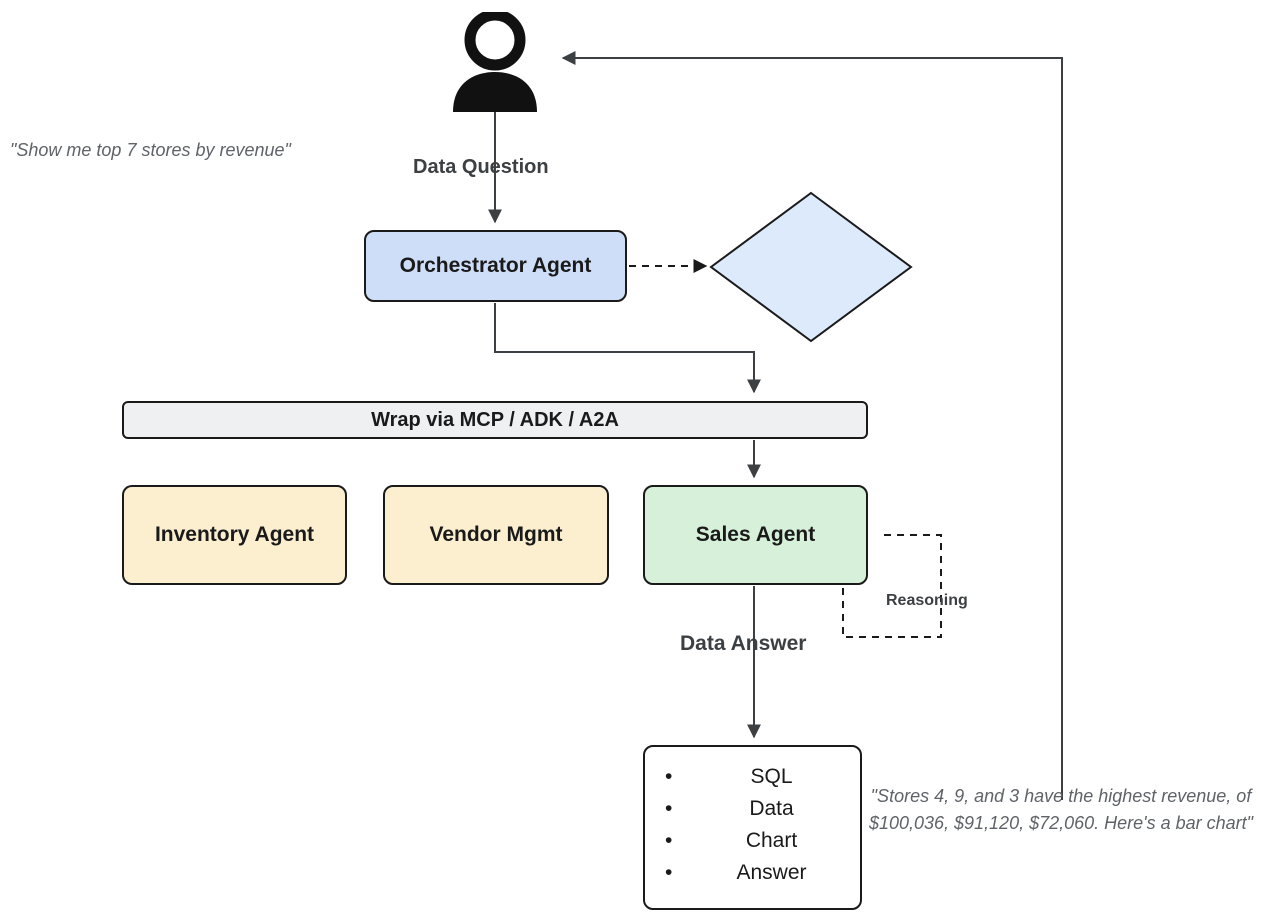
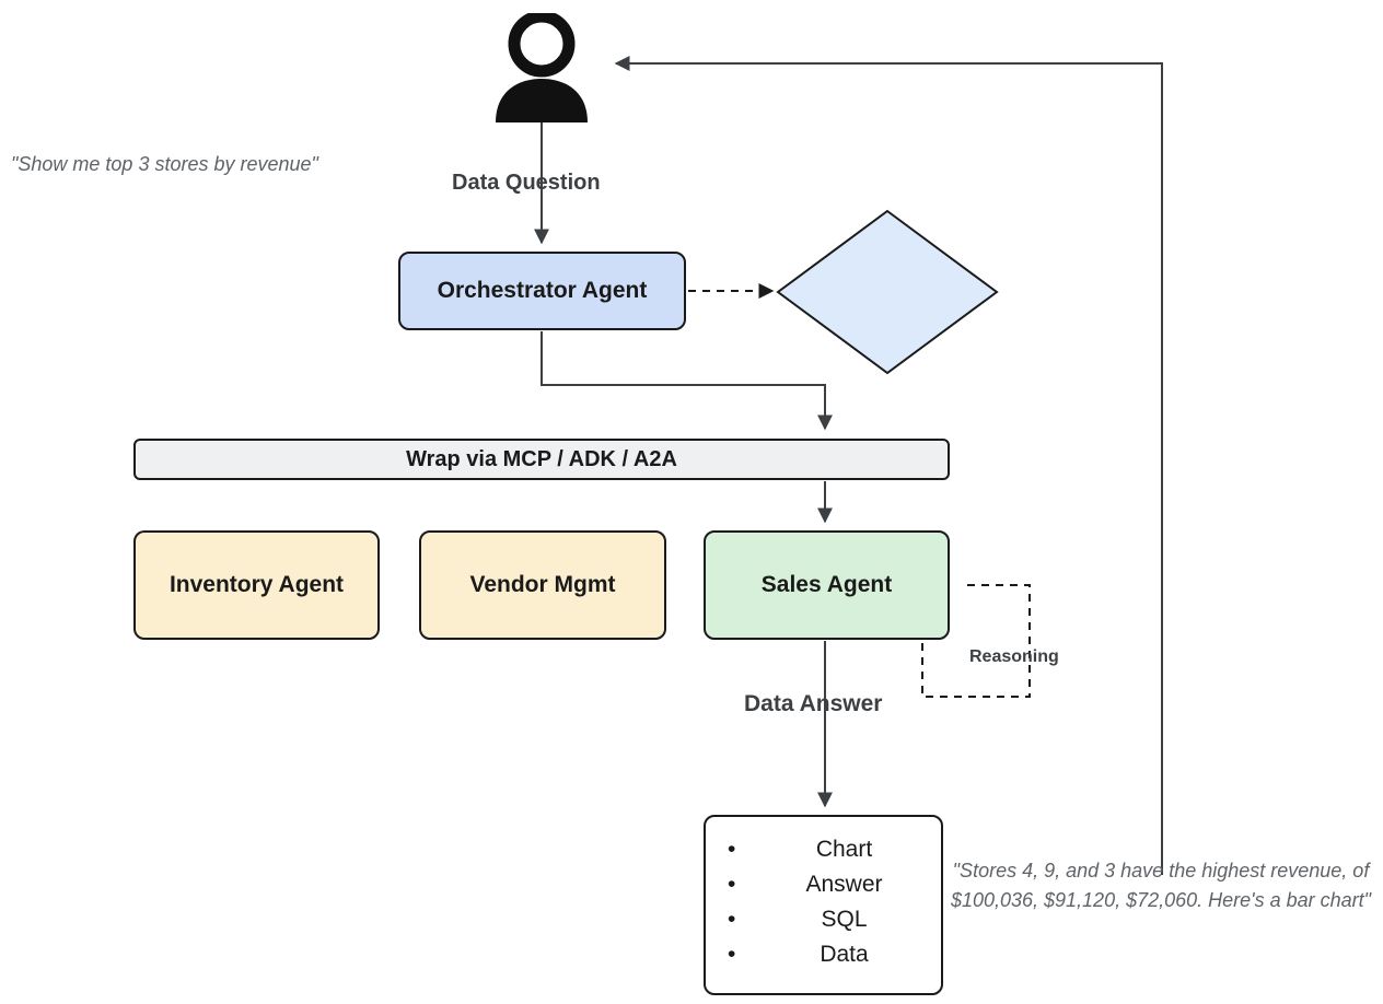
  Orchestrator Agent
  Wrap via MCP / ADK / A2A
  Inventory Agent
  Vendor Mgmt
  Sales Agent
- SQL
+ Chart
- Data
+ Answer
- Chart
+ SQL
- Answer
+ Data
  Data Question
  Data Answer
  Reasoning
- "Show me top 7 stores by revenue"
+ "Show me top 3 stores by revenue"
  "Stores 4, 9, and 3 have the highest revenue, of $100,036, $91,120, $72,060. Here's a bar chart"
